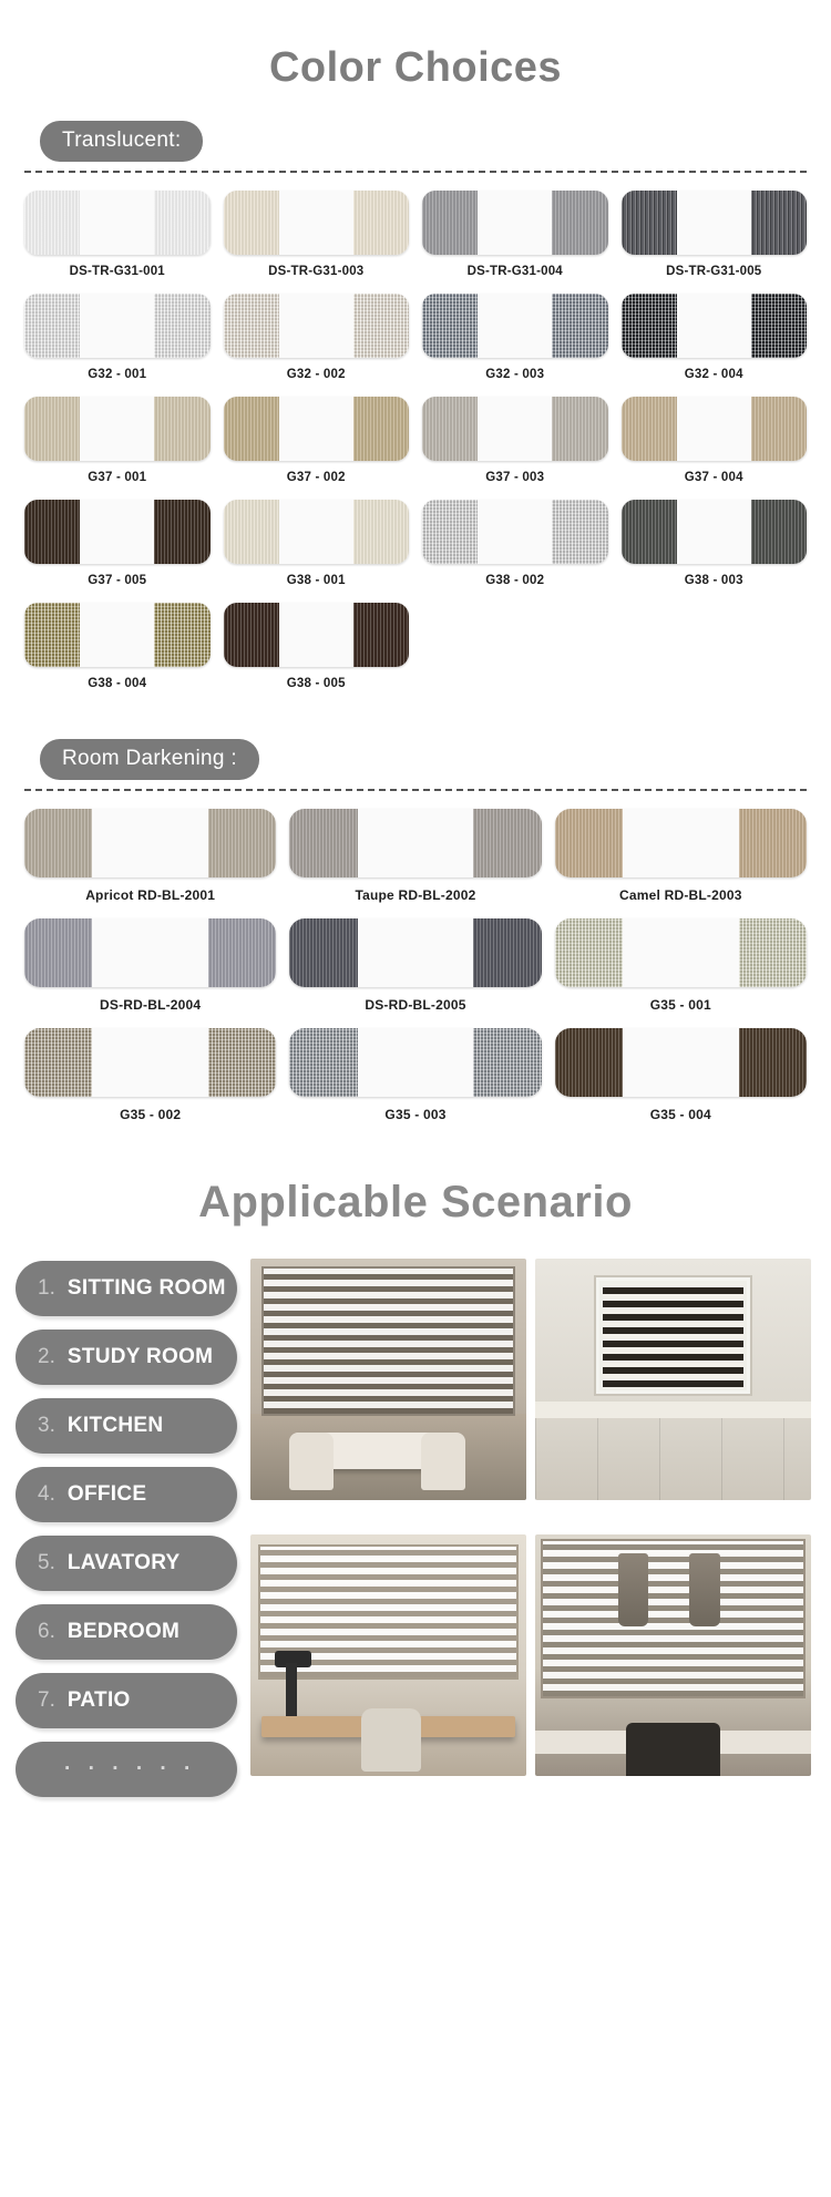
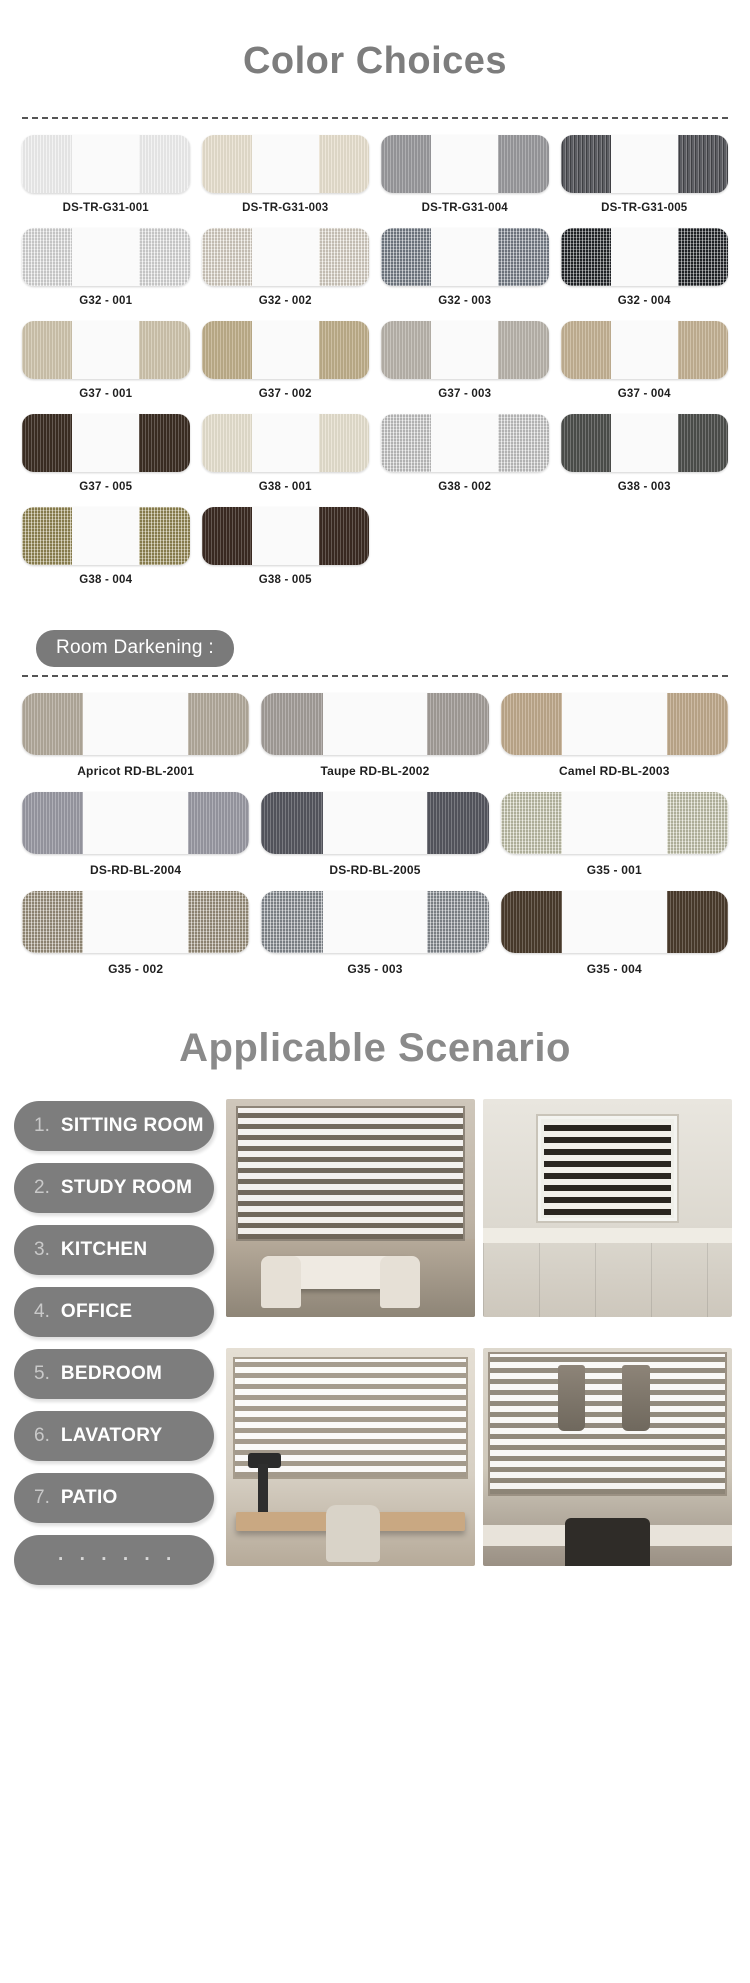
  Color Choices
- Translucent:
  DS-TR-G31-001
  DS-TR-G31-003
  DS-TR-G31-004
  DS-TR-G31-005
  G32 - 001
  G32 - 002
  G32 - 003
  G32 - 004
  G37 - 001
  G37 - 002
  G37 - 003
  G37 - 004
  G37 - 005
  G38 - 001
  G38 - 002
  G38 - 003
  G38 - 004
  G38 - 005
  Room Darkening :
  Apricot RD-BL-2001
  Taupe RD-BL-2002
  Camel RD-BL-2003
  DS-RD-BL-2004
  DS-RD-BL-2005
  G35 - 001
  G35 - 002
  G35 - 003
  G35 - 004
  Applicable Scenario
  1.
  SITTING ROOM
  2.
  STUDY ROOM
  3.
  KITCHEN
  4.
  OFFICE
  5.
- LAVATORY
+ BEDROOM
  6.
- BEDROOM
+ LAVATORY
  7.
  PATIO
  · · · · · ·
